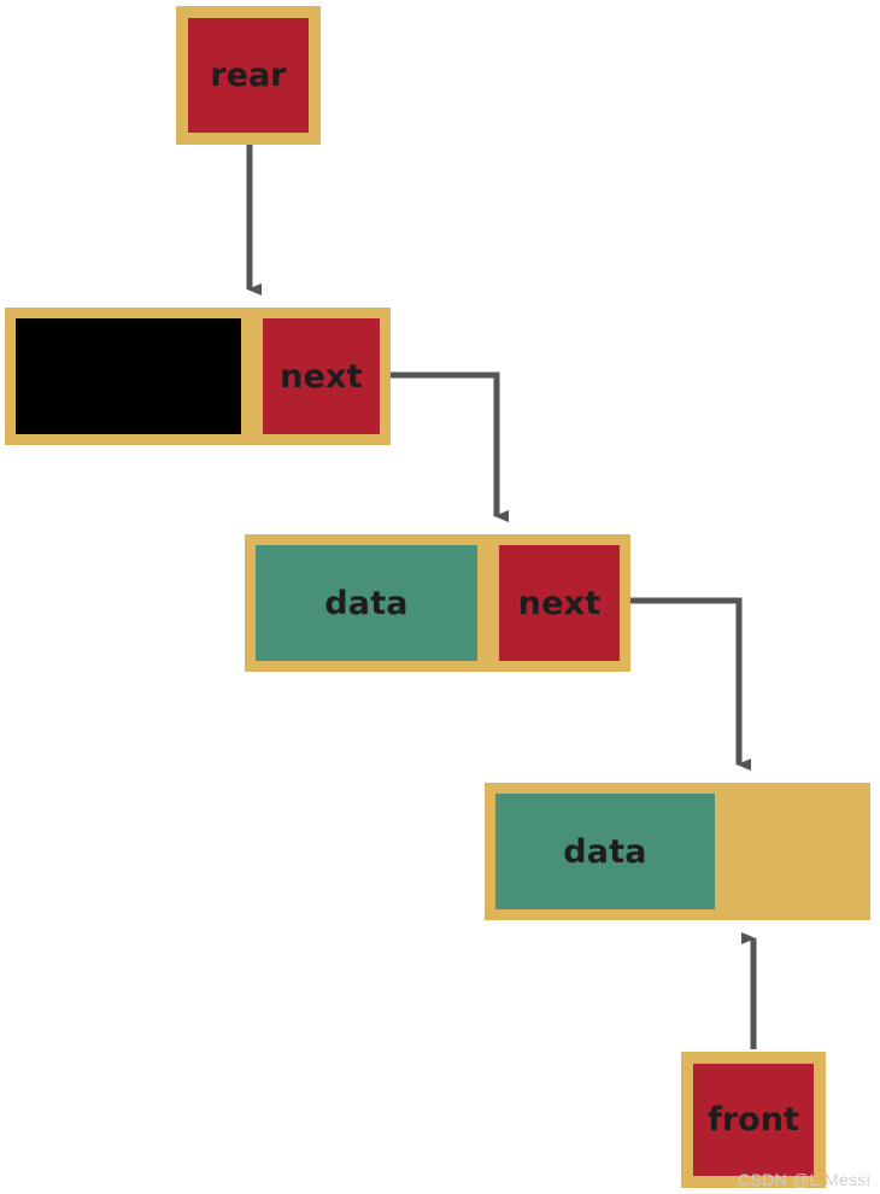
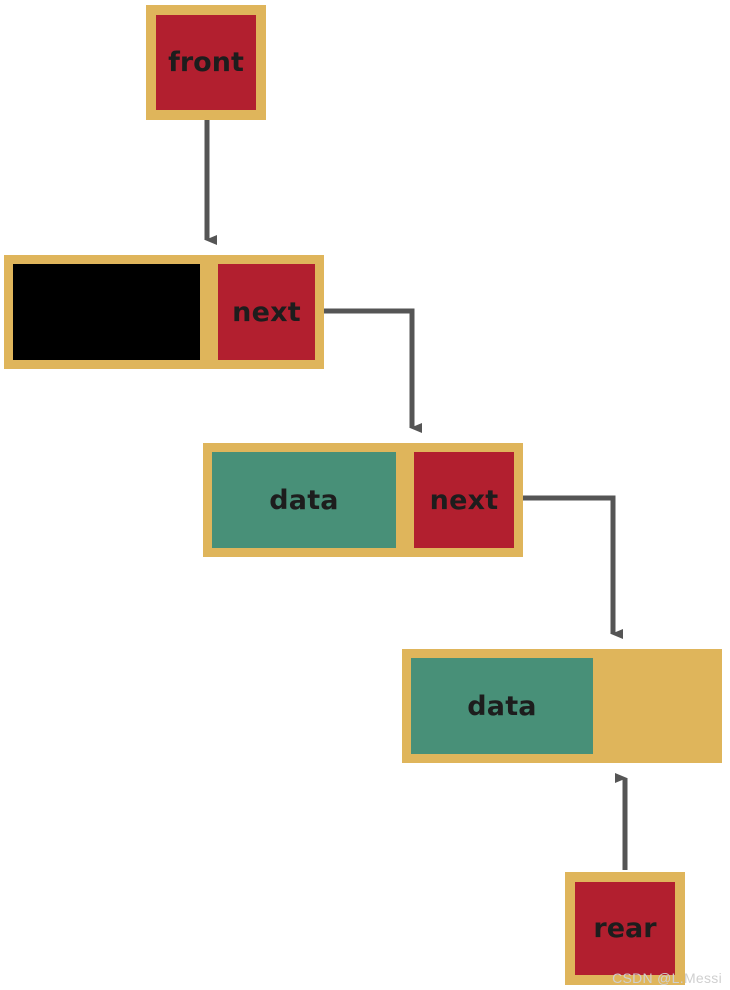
- rear
+ front
  next
  data
  next
  data
- front
+ rear
  CSDN @L.Messi
